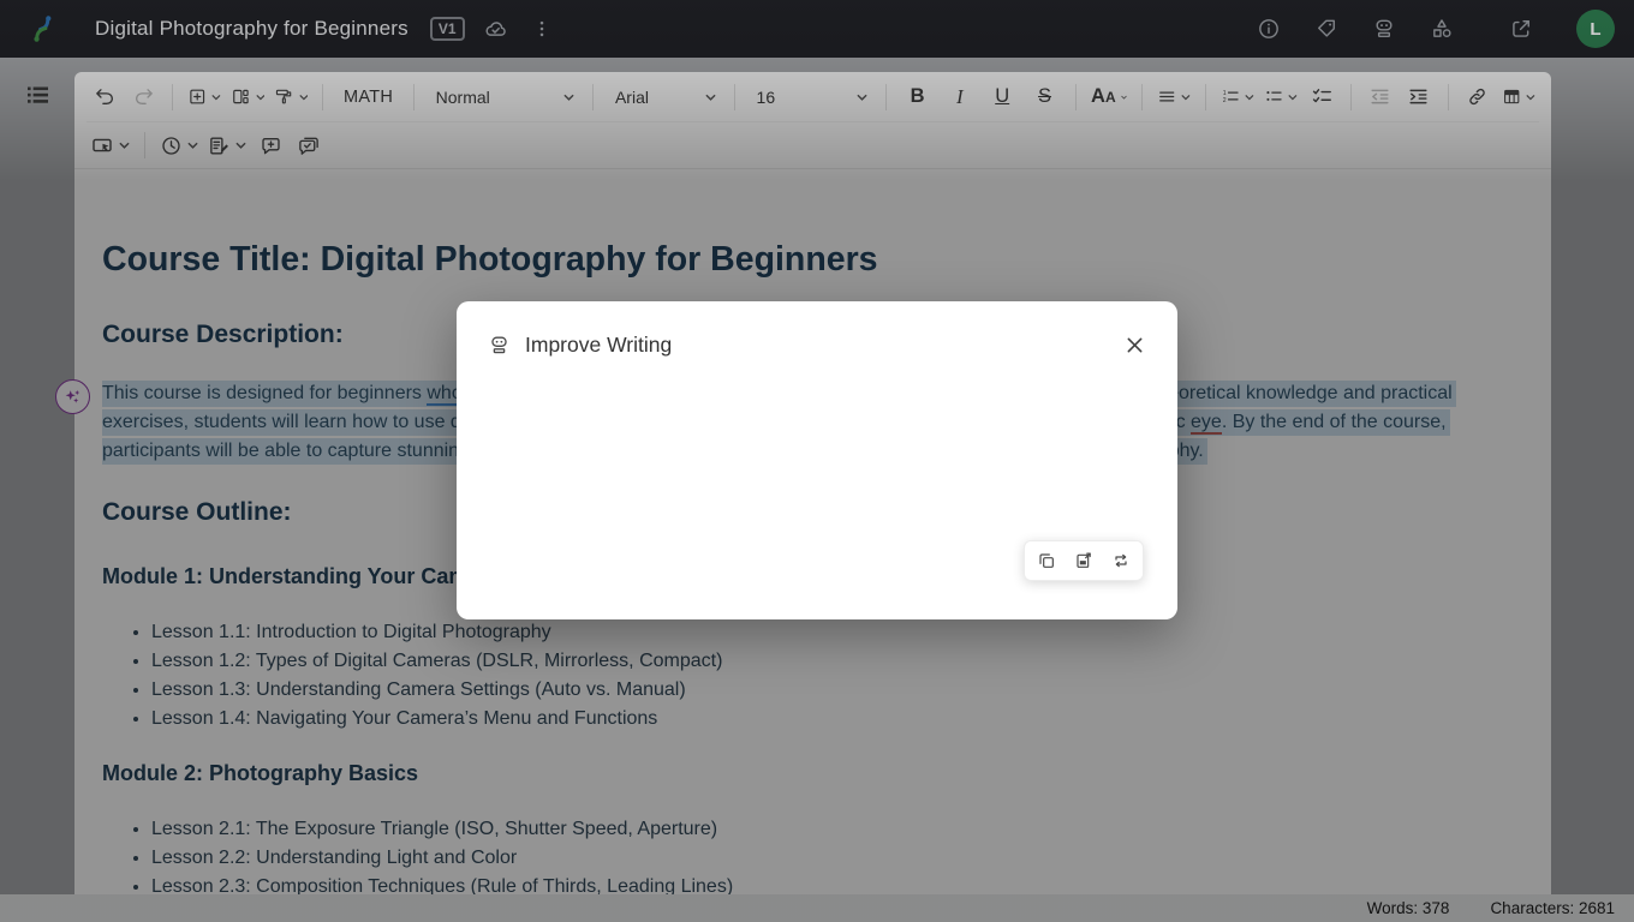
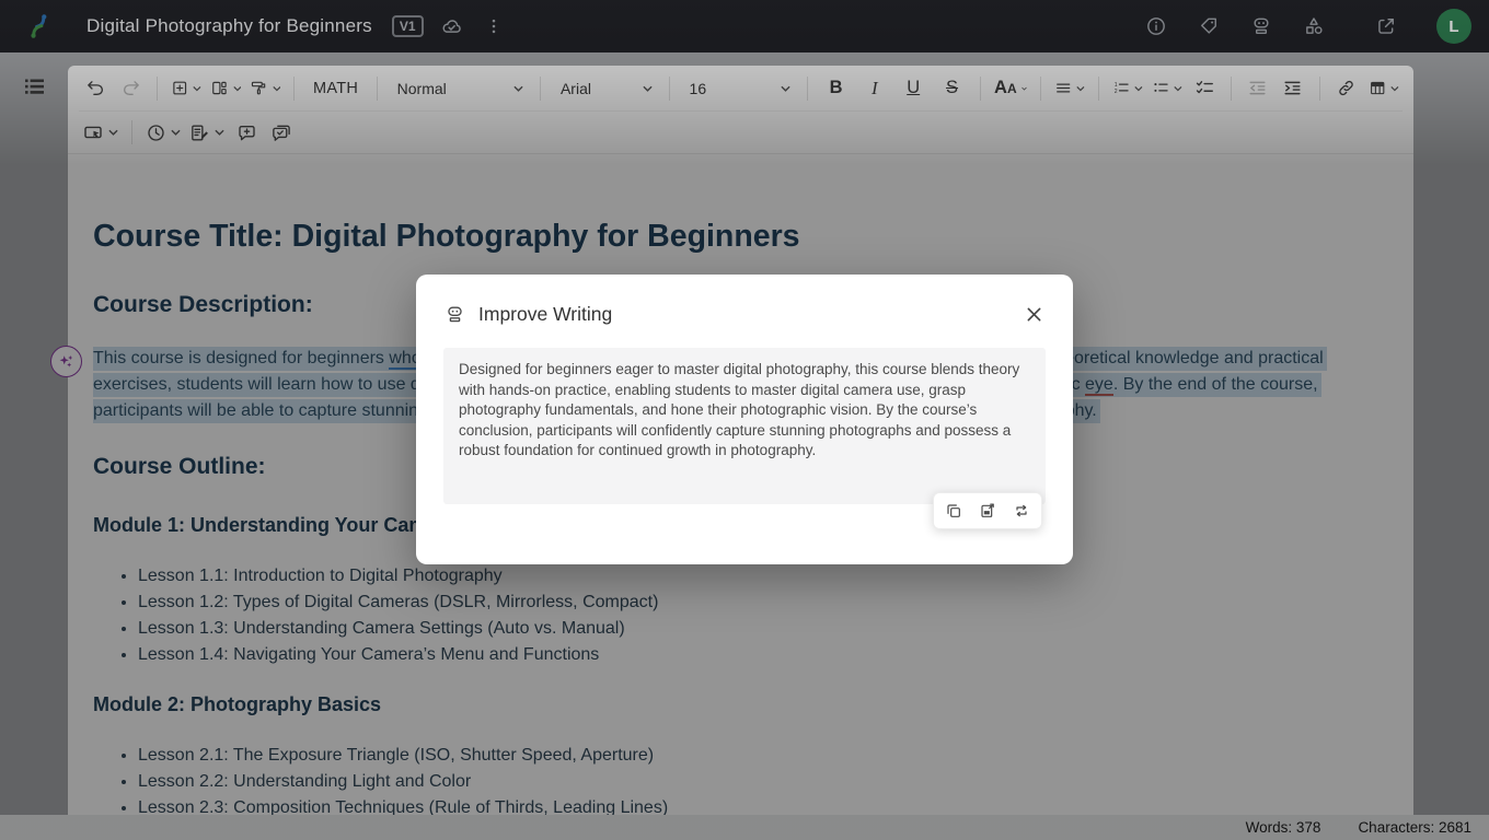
  Improve Writing
+ Designed for beginners eager to master digital photography, this course blends theory with hands-on practice, enabling students to master digital camera use, grasp photography fundamentals, and hone their photographic vision. By the course’s conclusion, participants will confidently capture stunning photographs and possess a robust foundation for continued growth in photography.
